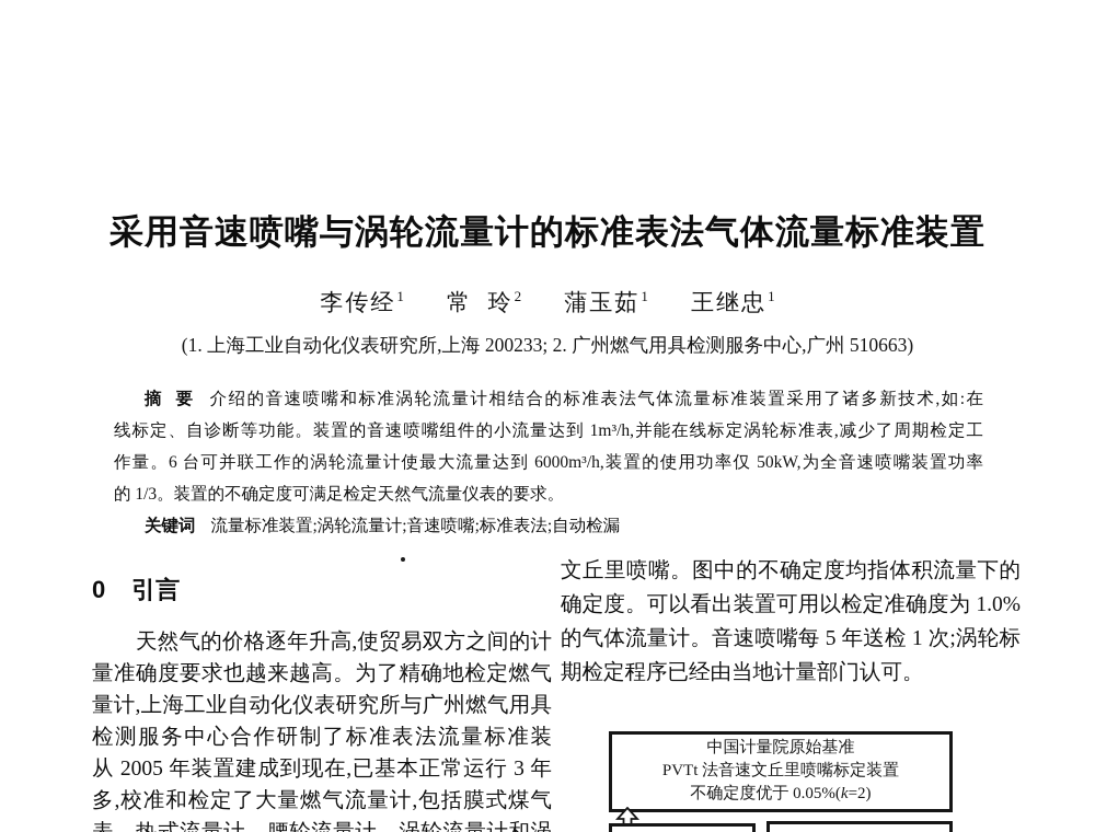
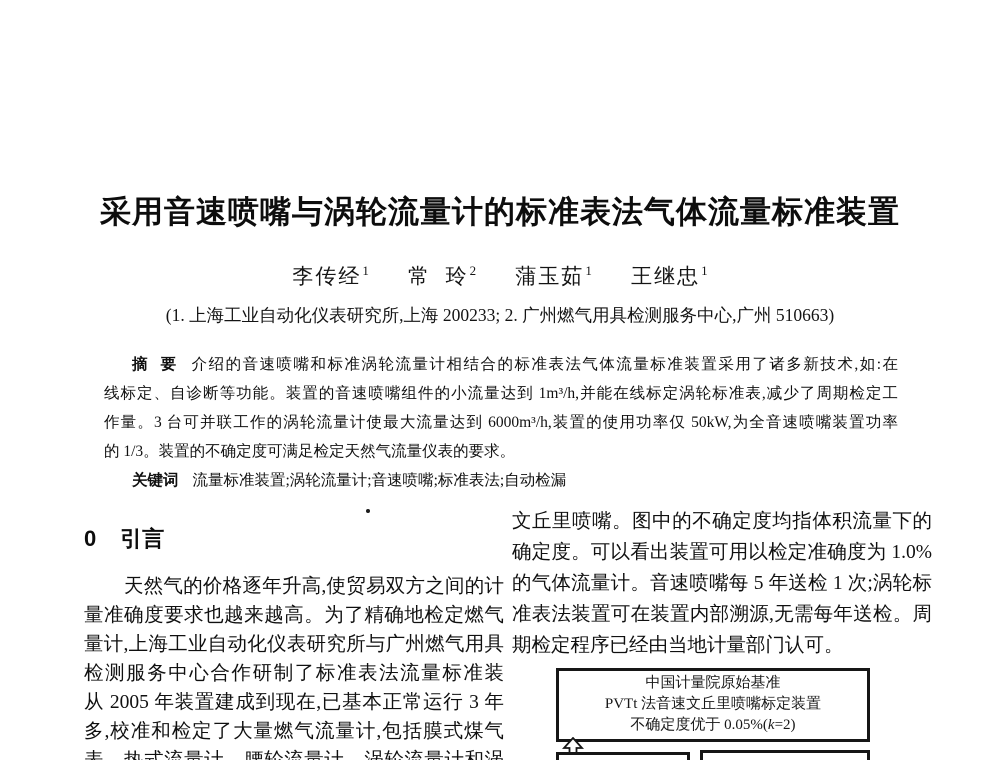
  采用音速喷嘴与涡轮流量计的标准表法气体流量标准装置
  李传经1 常 玲2 蒲玉茹1 王继忠1
  (1. 上海工业自动化仪表研究所,上海 200233; 2. 广州燃气用具检测服务中心,广州 510663)
  摘 要 介绍的音速喷嘴和标准涡轮流量计相结合的标准表法气体流量标准装置采用了诸多新技术,如:在
  线标定、自诊断等功能。装置的音速喷嘴组件的小流量达到 1m³/h,并能在线标定涡轮标准表,减少了周期检定工
- 作量。6 台可并联工作的涡轮流量计使最大流量达到 6000m³/h,装置的使用功率仅 50kW,为全音速喷嘴装置功率
+ 作量。3 台可并联工作的涡轮流量计使最大流量达到 6000m³/h,装置的使用功率仅 50kW,为全音速喷嘴装置功率
  的 1/3。装置的不确定度可满足检定天然气流量仪表的要求。
  关键词 流量标准装置;涡轮流量计;音速喷嘴;标准表法;自动检漏
  0 引言
  天然气的价格逐年升高,使贸易双方之间的计
  量准确度要求也越来越高。为了精确地检定燃气
  量计,上海工业自动化仪表研究所与广州燃气用具
  检测服务中心合作研制了标准表法流量标准装
  从 2005 年装置建成到现在,已基本正常运行 3 年
  多,校准和检定了大量燃气流量计,包括膜式煤气
  文丘里喷嘴。图中的不确定度均指体积流量下的
  确定度。可以看出装置可用以检定准确度为 1.0%
  的气体流量计。音速喷嘴每 5 年送检 1 次;涡轮标
+ 准表法装置可在装置内部溯源,无需每年送检。周
  期检定程序已经由当地计量部门认可。
  中国计量院原始基准
  PVTt 法音速文丘里喷嘴标定装置
  不确定度优于 0.05%(k=2)
